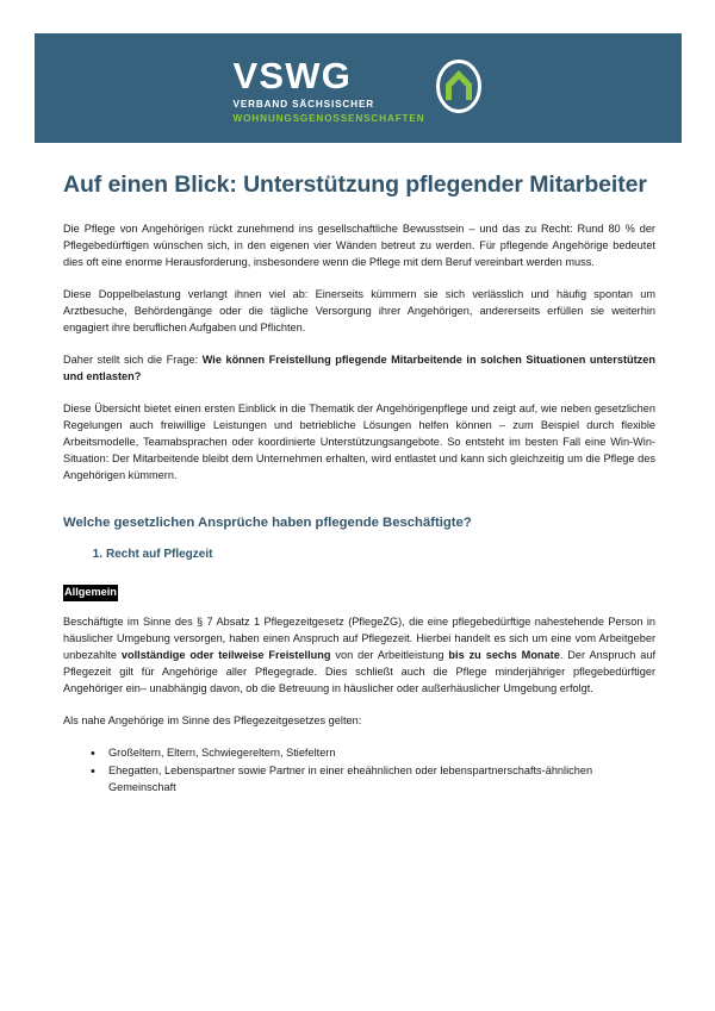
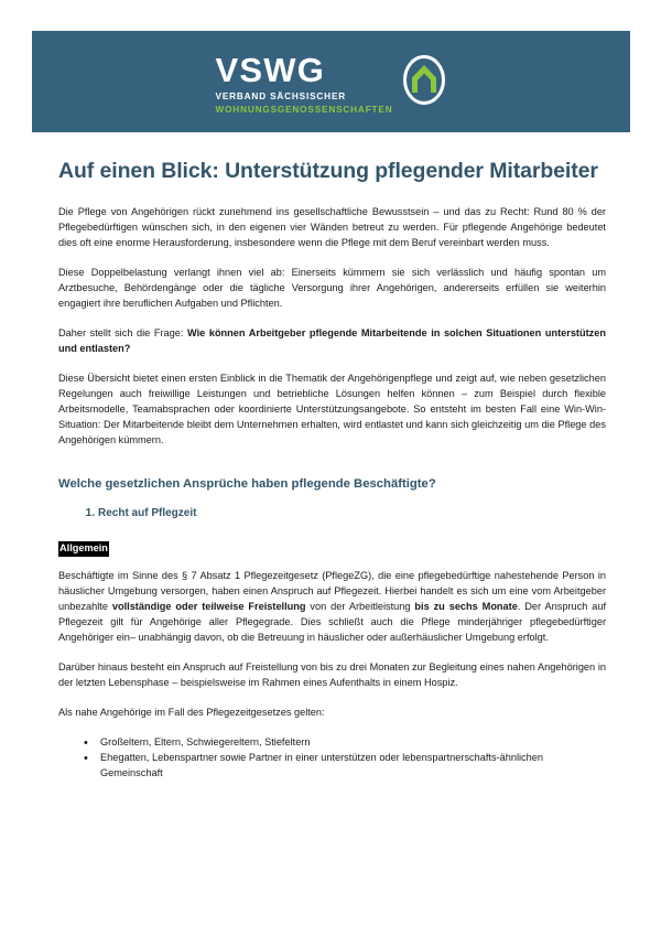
  VSWG
  VERBAND SÄCHSISCHER
  WOHNUNGSGENOSSENSCHAFTEN
  Auf einen Blick: Unterstützung pflegender Mitarbeiter
  Die Pflege von Angehörigen rückt zunehmend ins gesellschaftliche Bewusstsein – und das zu Recht: Rund 80 % der Pflegebedürftigen wünschen sich, in den eigenen vier Wänden betreut zu werden. Für pflegende Angehörige bedeutet dies oft eine enorme Herausforderung, insbesondere wenn die Pflege mit dem Beruf vereinbart werden muss.
  Diese Doppelbelastung verlangt ihnen viel ab: Einerseits kümmern sie sich verlässlich und häufig spontan um Arztbesuche, Behördengänge oder die tägliche Versorgung ihrer Angehörigen, andererseits erfüllen sie weiterhin engagiert ihre beruflichen Aufgaben und Pflichten.
- Daher stellt sich die Frage: Wie können Freistellung pflegende Mitarbeitende in solchen Situationen unterstützen und entlasten?
+ Daher stellt sich die Frage: Wie können Arbeitgeber pflegende Mitarbeitende in solchen Situationen unterstützen und entlasten?
  Diese Übersicht bietet einen ersten Einblick in die Thematik der Angehörigenpflege und zeigt auf, wie neben gesetzlichen Regelungen auch freiwillige Leistungen und betriebliche Lösungen helfen können – zum Beispiel durch flexible Arbeitsmodelle, Teamabsprachen oder koordinierte Unterstützungsangebote. So entsteht im besten Fall eine Win-Win-Situation: Der Mitarbeitende bleibt dem Unternehmen erhalten, wird entlastet und kann sich gleichzeitig um die Pflege des Angehörigen kümmern.
  Welche gesetzlichen Ansprüche haben pflegende Beschäftigte?
  Recht auf Pflegzeit
  Allgemein
  Beschäftigte im Sinne des § 7 Absatz 1 Pflegezeitgesetz (PflegeZG), die eine pflegebedürftige nahestehende Person in häuslicher Umgebung versorgen, haben einen Anspruch auf Pflegezeit. Hierbei handelt es sich um eine vom Arbeitgeber unbezahlte vollständige oder teilweise Freistellung von der Arbeitleistung bis zu sechs Monate. Der Anspruch auf Pflegezeit gilt für Angehörige aller Pflegegrade. Dies schließt auch die Pflege minderjähriger pflegebedürftiger Angehöriger ein– unabhängig davon, ob die Betreuung in häuslicher oder außerhäuslicher Umgebung erfolgt.
+ Darüber hinaus besteht ein Anspruch auf Freistellung von bis zu drei Monaten zur Begleitung eines nahen Angehörigen in der letzten Lebensphase – beispielsweise im Rahmen eines Aufenthalts in einem Hospiz.
- Als nahe Angehörige im Sinne des Pflegezeitgesetzes gelten:
+ Als nahe Angehörige im Fall des Pflegezeitgesetzes gelten:
  Großeltern, Eltern, Schwiegereltern, Stiefeltern
- Ehegatten, Lebenspartner sowie Partner in einer eheähnlichen oder lebenspartnerschafts-ähnlichen Gemeinschaft
+ Ehegatten, Lebenspartner sowie Partner in einer unterstützen oder lebenspartnerschafts-ähnlichen Gemeinschaft
